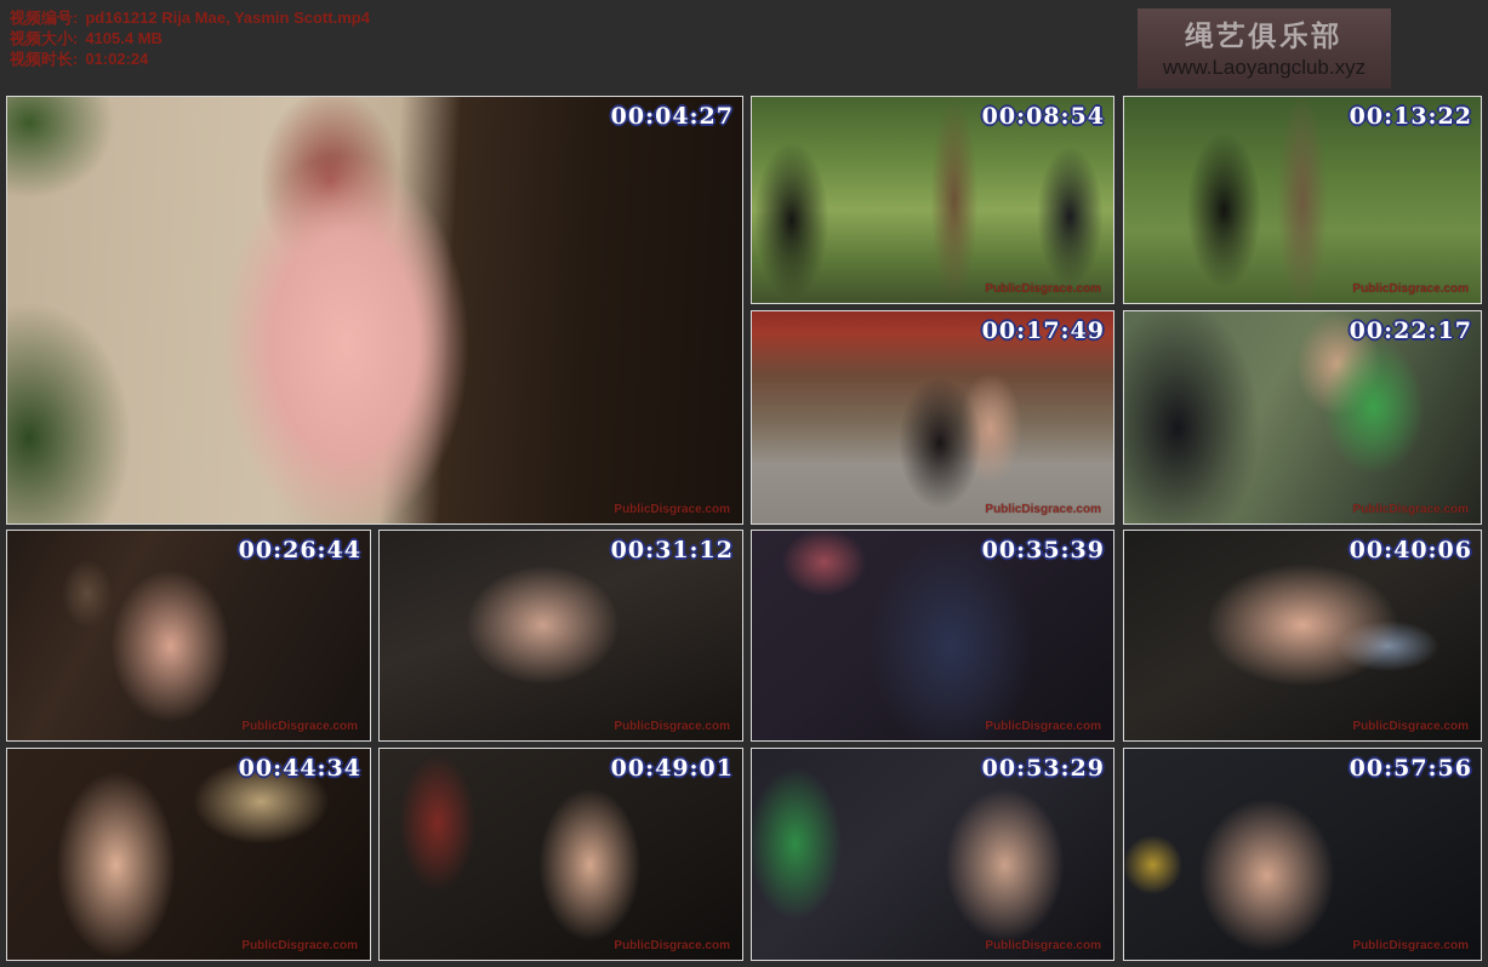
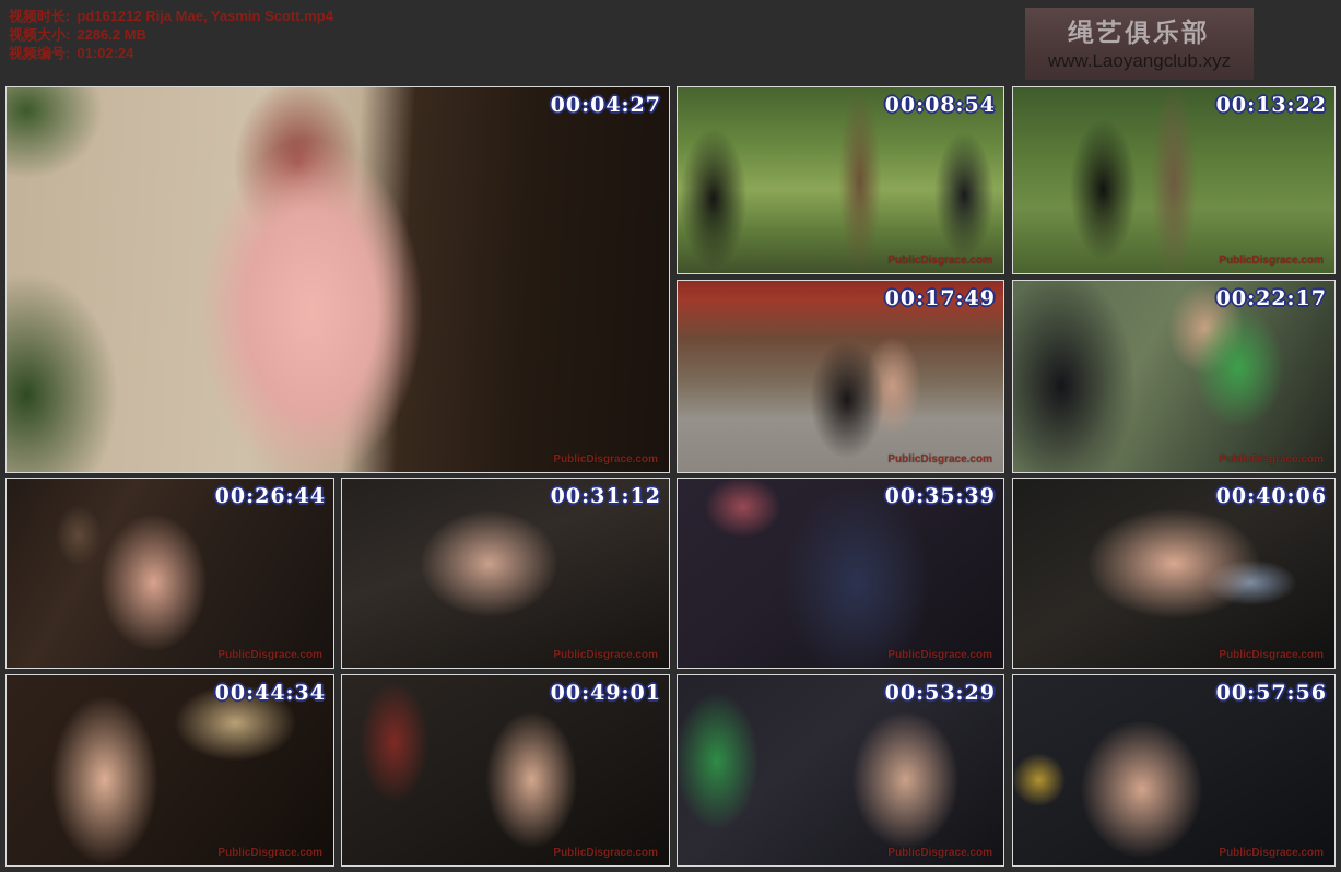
- 视频编号: pd161212 Rija Mae, Yasmin Scott.mp4
+ 视频时长: pd161212 Rija Mae, Yasmin Scott.mp4
- 视频大小: 4105.4 MB
+ 视频大小: 2286.2 MB
- 视频时长: 01:02:24
+ 视频编号: 01:02:24
  绳艺俱乐部
  www.Laoyangclub.xyz
  00:04:27
  PublicDisgrace.com
  00:08:54
  PublicDisgrace.com
  00:13:22
  PublicDisgrace.com
  00:17:49
  PublicDisgrace.com
  00:22:17
  PublicDisgrace.com
  00:26:44
  PublicDisgrace.com
  00:31:12
  PublicDisgrace.com
  00:35:39
  PublicDisgrace.com
  00:40:06
  PublicDisgrace.com
  00:44:34
  PublicDisgrace.com
  00:49:01
  PublicDisgrace.com
  00:53:29
  PublicDisgrace.com
  00:57:56
  PublicDisgrace.com
